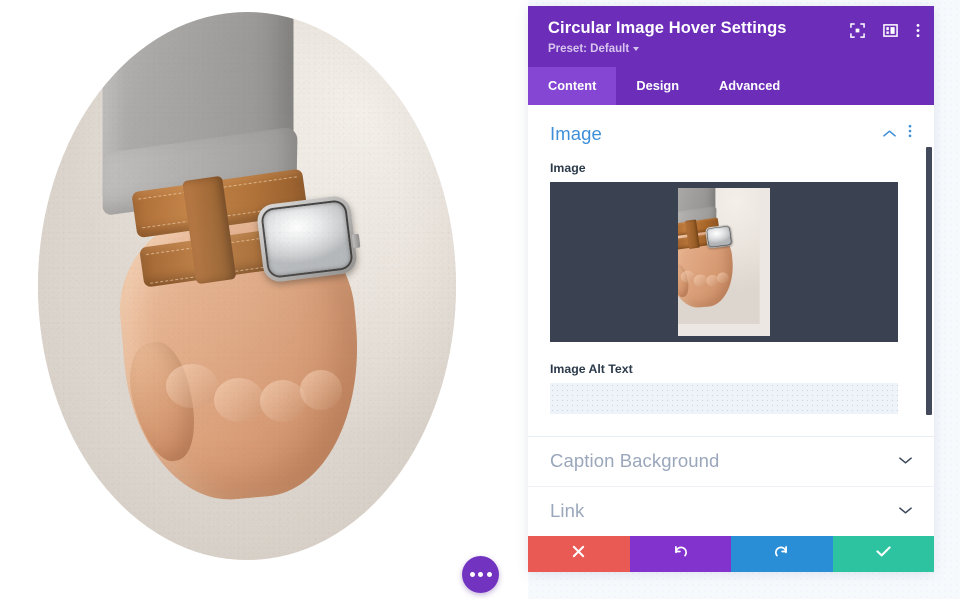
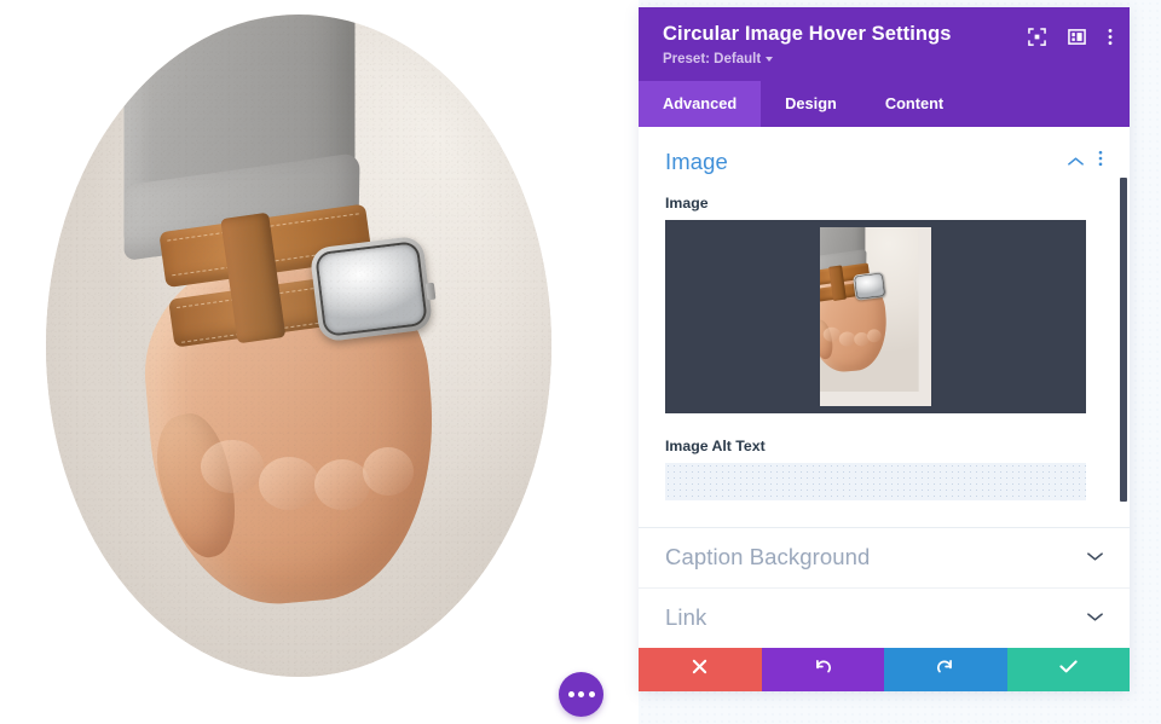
  Circular Image Hover Settings
  Preset: Default
- Content
+ Advanced
  Design
- Advanced
+ Content
  Image
  Image
  Image Alt Text
  Caption Background
  Link
